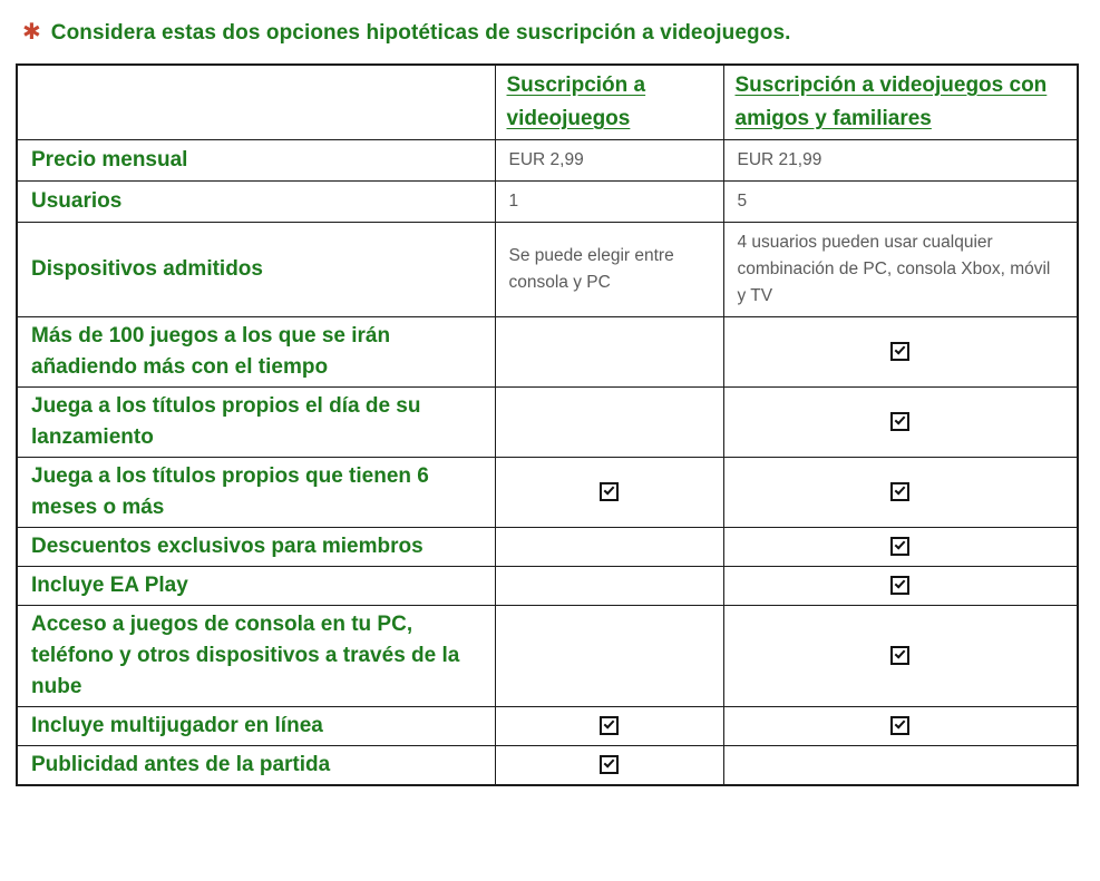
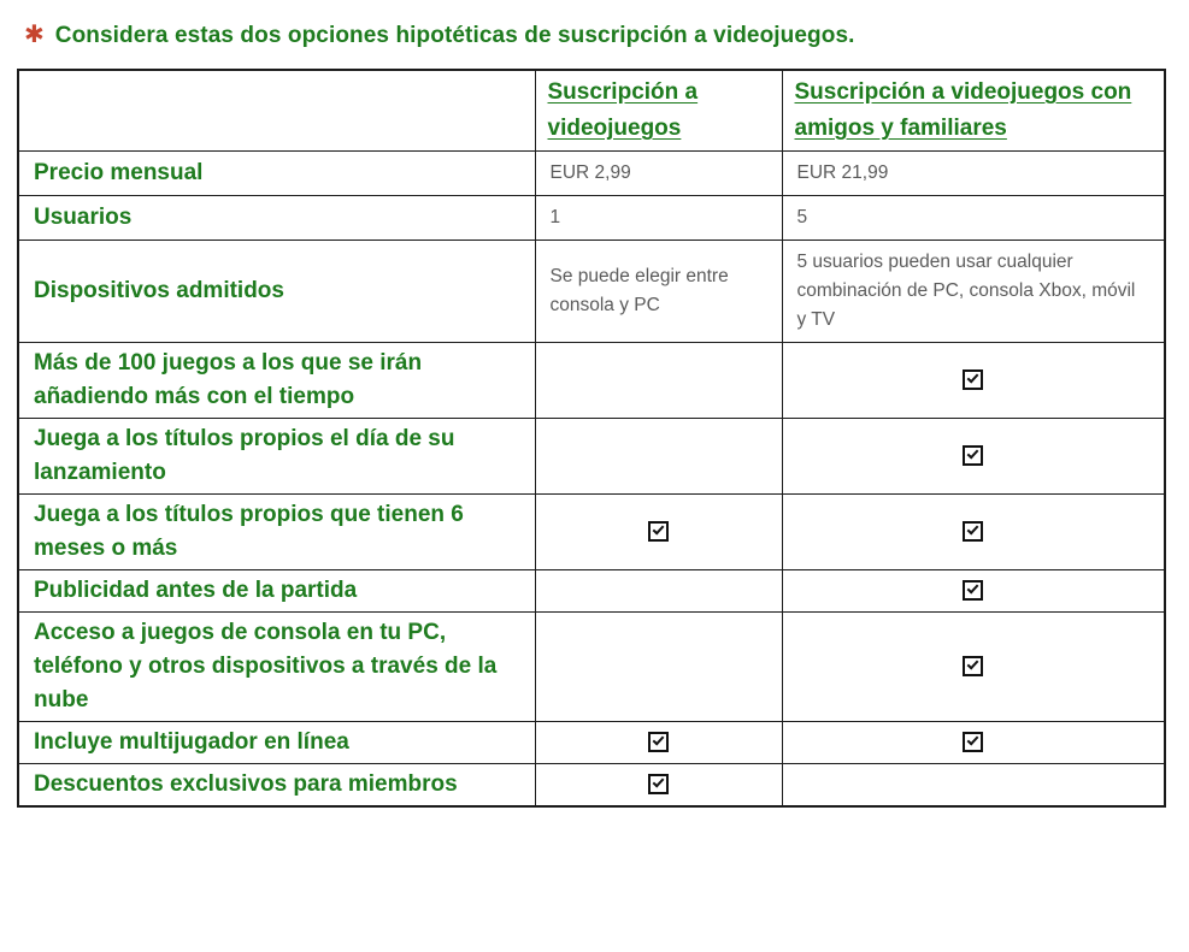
  ✱
  Considera estas dos opciones hipotéticas de suscripción a videojuegos.
  	Suscripción a videojuegos	Suscripción a videojuegos con amigos y familiares
  Precio mensual	EUR 2,99	EUR 21,99
  Usuarios	1	5
- Dispositivos admitidos	Se puede elegir entre consola y PC	4 usuarios pueden usar cualquier combinación de PC, consola Xbox, móvil y TV
+ Dispositivos admitidos	Se puede elegir entre consola y PC	5 usuarios pueden usar cualquier combinación de PC, consola Xbox, móvil y TV
  Más de 100 juegos a los que se irán añadiendo más con el tiempo
  Juega a los títulos propios el día de su lanzamiento
  Juega a los títulos propios que tienen 6 meses o más
- Descuentos exclusivos para miembros
+ Publicidad antes de la partida
- Incluye EA Play
  Acceso a juegos de consola en tu PC, teléfono y otros dispositivos a través de la nube
  Incluye multijugador en línea
- Publicidad antes de la partida
+ Descuentos exclusivos para miembros
